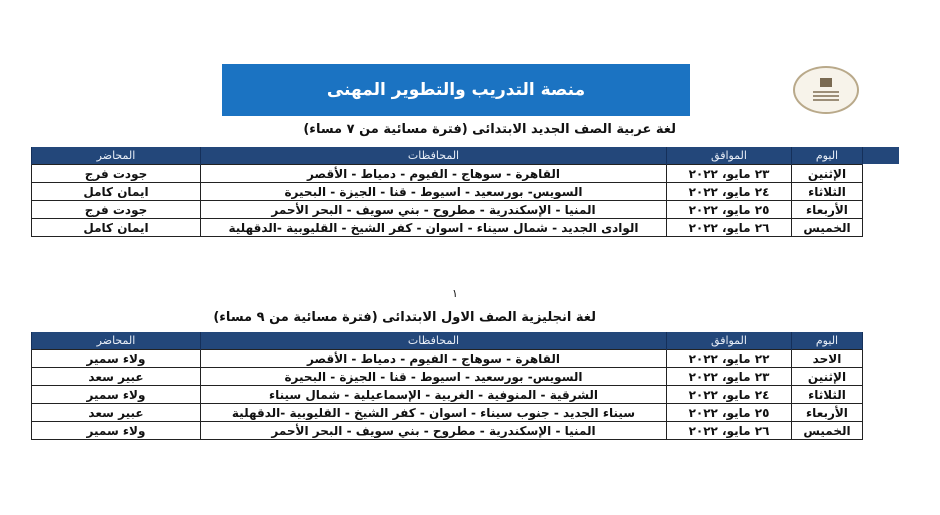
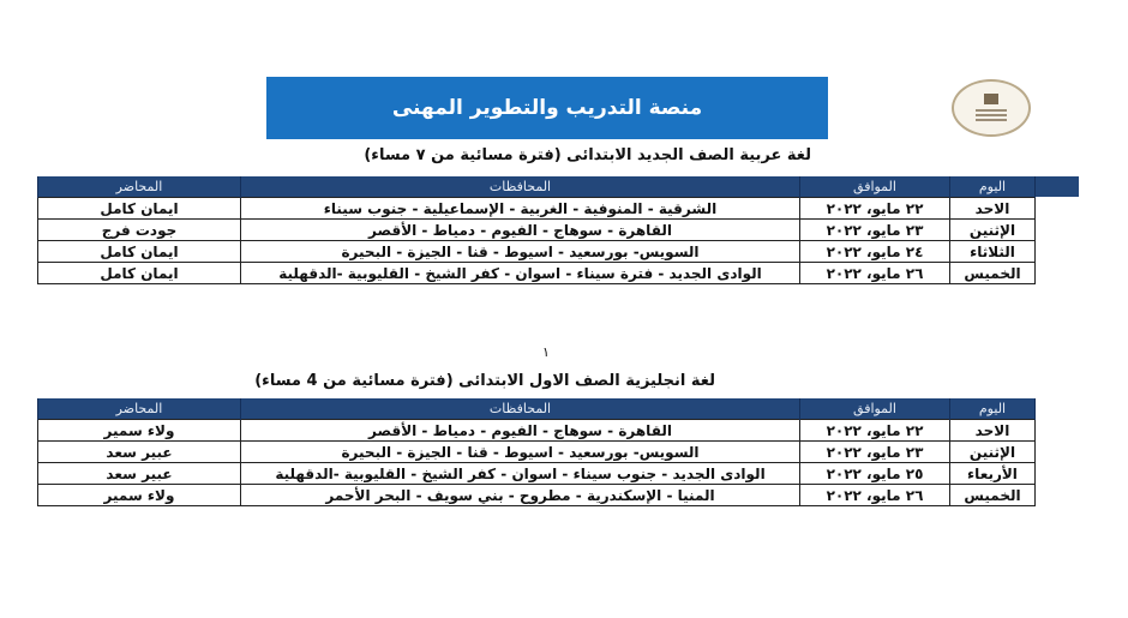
  منصة التدريب والتطوير المهنى
  لغة عربية الصف الجديد الابتدائى (فترة مسائية من ٧ مساء)
  اليوم	الموافق	المحافظات	المحاضر
+ الاحد	٢٢ مايو، ٢٠٢٢	الشرقية - المنوفية - الغربية - الإسماعيلية - جنوب سيناء	ايمان كامل
  الإثنين	٢٣ مايو، ٢٠٢٢	القاهرة - سوهاج - الفيوم - دمياط - الأقصر	جودت فرج
  الثلاثاء	٢٤ مايو، ٢٠٢٢	السويس- بورسعيد - اسيوط - قنا - الجيزة - البحيرة	ايمان كامل
- الأربعاء	٢٥ مايو، ٢٠٢٢	المنيا - الإسكندرية - مطروح - بني سويف - البحر الأحمر	جودت فرج
- الخميس	٢٦ مايو، ٢٠٢٢	الوادى الجديد - شمال سيناء - اسوان - كفر الشيخ - القليوبية -الدقهلية	ايمان كامل
+ الخميس	٢٦ مايو، ٢٠٢٢	الوادى الجديد - فترة سيناء - اسوان - كفر الشيخ - القليوبية -الدقهلية	ايمان كامل
  ١
- لغة انجليزية الصف الاول الابتدائى (فترة مسائية من ٩ مساء)
+ لغة انجليزية الصف الاول الابتدائى (فترة مسائية من 4 مساء)
  اليوم	الموافق	المحافظات	المحاضر
  الاحد	٢٢ مايو، ٢٠٢٢	القاهرة - سوهاج - الفيوم - دمياط - الأقصر	ولاء سمير
  الإثنين	٢٣ مايو، ٢٠٢٢	السويس- بورسعيد - اسيوط - قنا - الجيزة - البحيرة	عبير سعد
- الثلاثاء	٢٤ مايو، ٢٠٢٢	الشرقية - المنوفية - الغربية - الإسماعيلية - شمال سيناء	ولاء سمير
- الأربعاء	٢٥ مايو، ٢٠٢٢	سيناء الجديد - جنوب سيناء - اسوان - كفر الشيخ - القليوبية -الدقهلية	عبير سعد
+ الأربعاء	٢٥ مايو، ٢٠٢٢	الوادى الجديد - جنوب سيناء - اسوان - كفر الشيخ - القليوبية -الدقهلية	عبير سعد
  الخميس	٢٦ مايو، ٢٠٢٢	المنيا - الإسكندرية - مطروح - بني سويف - البحر الأحمر	ولاء سمير
